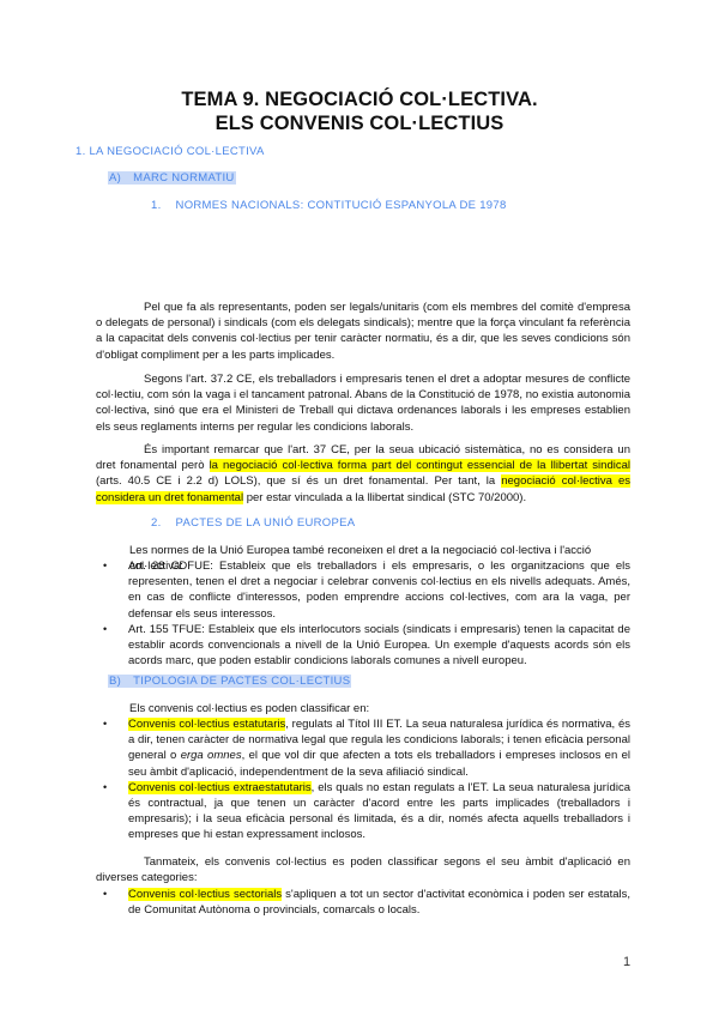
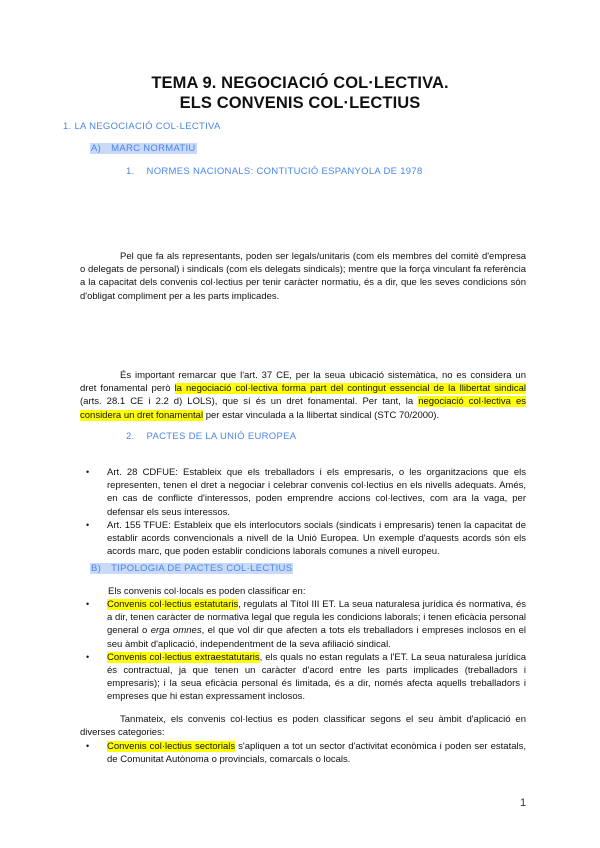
  TEMA 9. NEGOCIACIÓ COL·LECTIVA.
  ELS CONVENIS COL·LECTIUS
  1. LA NEGOCIACIÓ COL·LECTIVA
  A) MARC NORMATIU
  1. NORMES NACIONALS: CONTITUCIÓ ESPANYOLA DE 1978
  Pel que fa als representants, poden ser legals/unitaris (com els membres del comitè d'empresa o delegats de personal) i sindicals (com els delegats sindicals); mentre que la força vinculant fa referència a la capacitat dels convenis col·lectius per tenir caràcter normatiu, és a dir, que les seves condicions són d'obligat compliment per a les parts implicades.
- Segons l'art. 37.2 CE, els treballadors i empresaris tenen el dret a adoptar mesures de conflicte col·lectiu, com són la vaga i el tancament patronal. Abans de la Constitució de 1978, no existia autonomia col·lectiva, sinó que era el Ministeri de Treball qui dictava ordenances laborals i les empreses establien els seus reglaments interns per regular les condicions laborals.
- És important remarcar que l'art. 37 CE, per la seua ubicació sistemàtica, no es considera un dret fonamental però la negociació col·lectiva forma part del contingut essencial de la llibertat sindical (arts. 40.5 CE i 2.2 d) LOLS), que sí és un dret fonamental. Per tant, la negociació col·lectiva es considera un dret fonamental per estar vinculada a la llibertat sindical (STC 70/2000).
+ És important remarcar que l'art. 37 CE, per la seua ubicació sistemàtica, no es considera un dret fonamental però la negociació col·lectiva forma part del contingut essencial de la llibertat sindical (arts. 28.1 CE i 2.2 d) LOLS), que sí és un dret fonamental. Per tant, la negociació col·lectiva es considera un dret fonamental per estar vinculada a la llibertat sindical (STC 70/2000).
  2. PACTES DE LA UNIÓ EUROPEA
- Les normes de la Unió Europea també reconeixen el dret a la negociació col·lectiva i l'acció col·lectiva:
  •
  Art. 28 CDFUE: Estableix que els treballadors i els empresaris, o les organitzacions que els representen, tenen el dret a negociar i celebrar convenis col·lectius en els nivells adequats. Amés, en cas de conflicte d'interessos, poden emprendre accions col·lectives, com ara la vaga, per defensar els seus interessos.
  •
  Art. 155 TFUE: Estableix que els interlocutors socials (sindicats i empresaris) tenen la capacitat de establir acords convencionals a nivell de la Unió Europea. Un exemple d'aquests acords són els acords marc, que poden establir condicions laborals comunes a nivell europeu.
  B) TIPOLOGIA DE PACTES COL·LECTIUS
- Els convenis col·lectius es poden classificar en:
+ Els convenis col·locals es poden classificar en:
  •
  Convenis col·lectius estatutaris, regulats al Títol III ET. La seua naturalesa jurídica és normativa, és a dir, tenen caràcter de normativa legal que regula les condicions laborals; i tenen eficàcia personal general o erga omnes, el que vol dir que afecten a tots els treballadors i empreses inclosos en el seu àmbit d'aplicació, independentment de la seva afiliació sindical.
  •
  Convenis col·lectius extraestatutaris, els quals no estan regulats a l'ET. La seua naturalesa jurídica és contractual, ja que tenen un caràcter d'acord entre les parts implicades (treballadors i empresaris); i la seua eficàcia personal és limitada, és a dir, només afecta aquells treballadors i empreses que hi estan expressament inclosos.
  Tanmateix, els convenis col·lectius es poden classificar segons el seu àmbit d'aplicació en diverses categories:
  •
  Convenis col·lectius sectorials s'apliquen a tot un sector d'activitat econòmica i poden ser estatals, de Comunitat Autònoma o provincials, comarcals o locals.
  1
